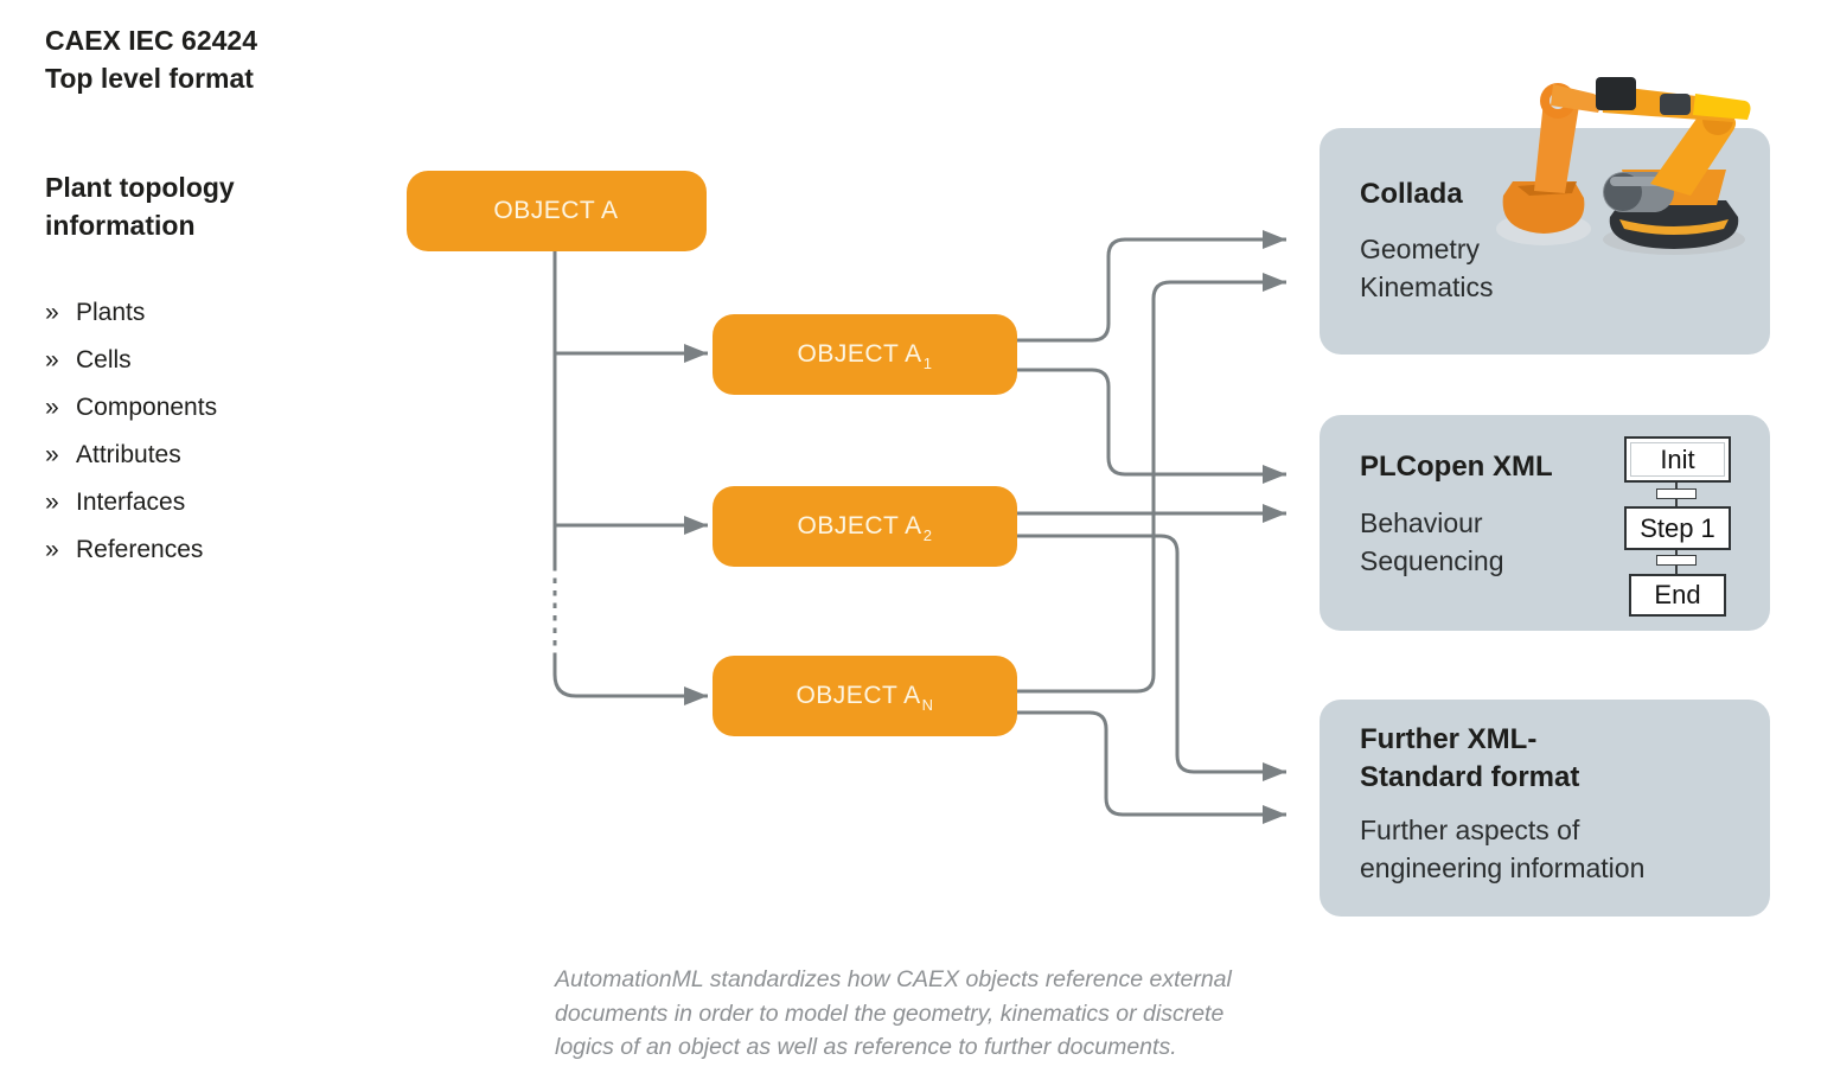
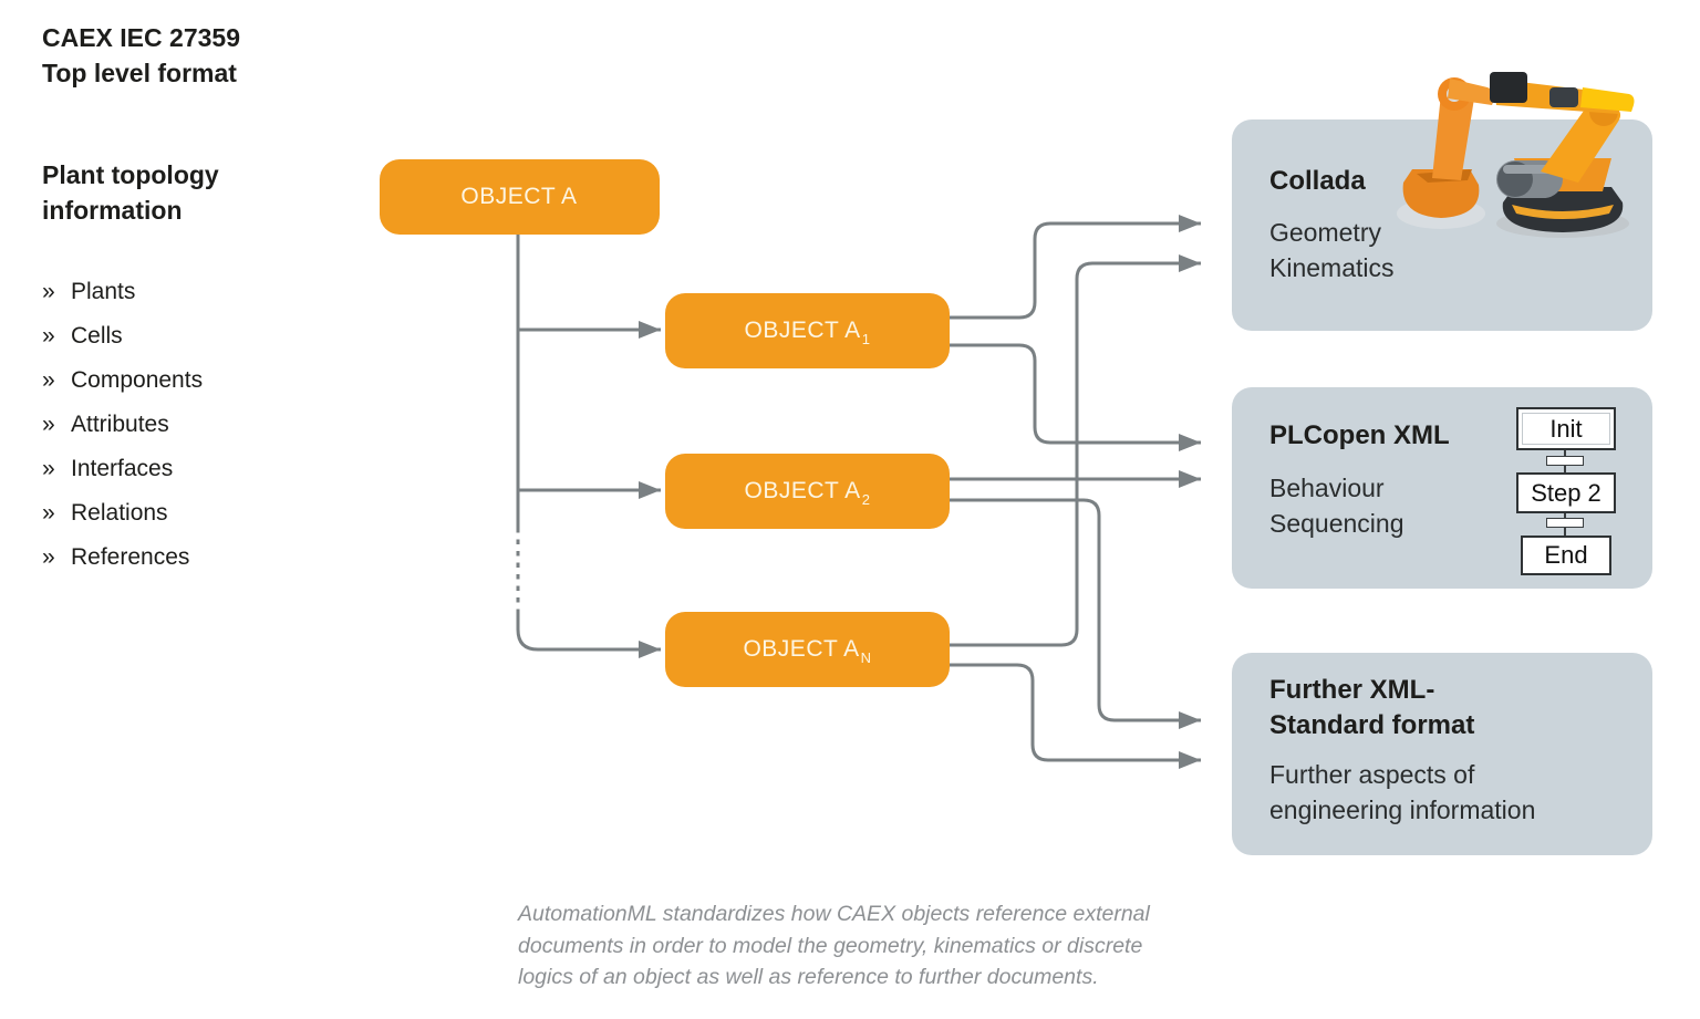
- CAEX IEC 62424
+ CAEX IEC 27359
  Top level format
  Plant topology
  information
  » Plants
  » Cells
  » Components
  » Attributes
  » Interfaces
+ » Relations
  » References
  OBJECT A
  OBJECT A
  1
  OBJECT A
  2
  OBJECT A
  N
  Collada
  Geometry
  Kinematics
  PLCopen XML
  Behaviour
  Sequencing
  Init
- Step 1
+ Step 2
  End
  Further XML-
  Standard format
  Further aspects of
  engineering information
  AutomationML standardizes how CAEX objects reference external
  documents in order to model the geometry, kinematics or discrete
  logics of an object as well as reference to further documents.
